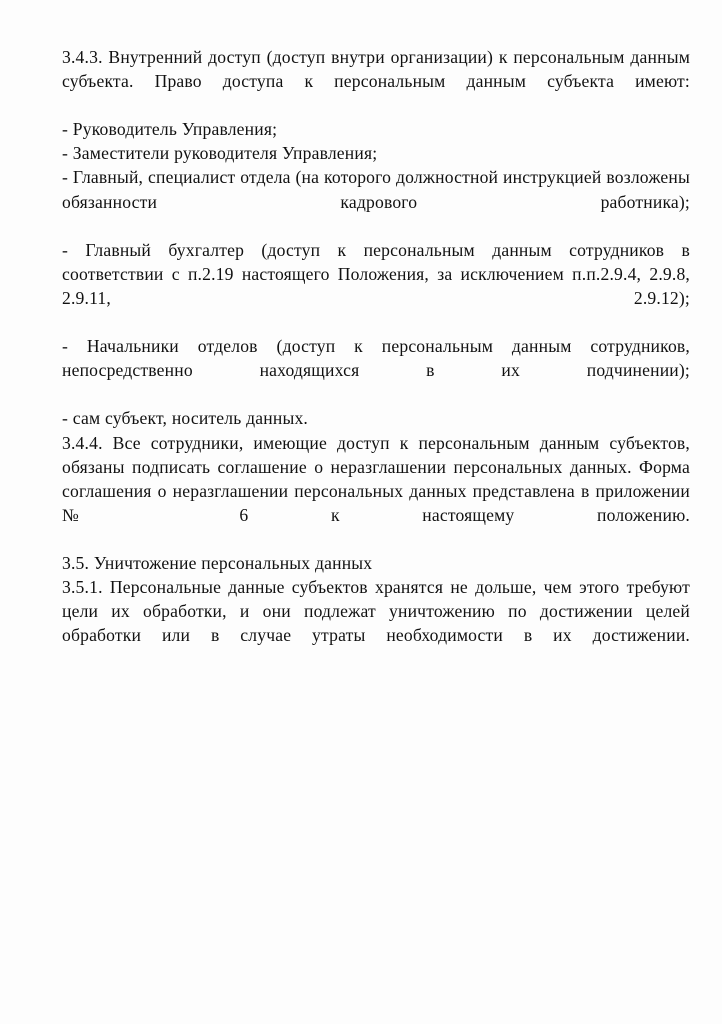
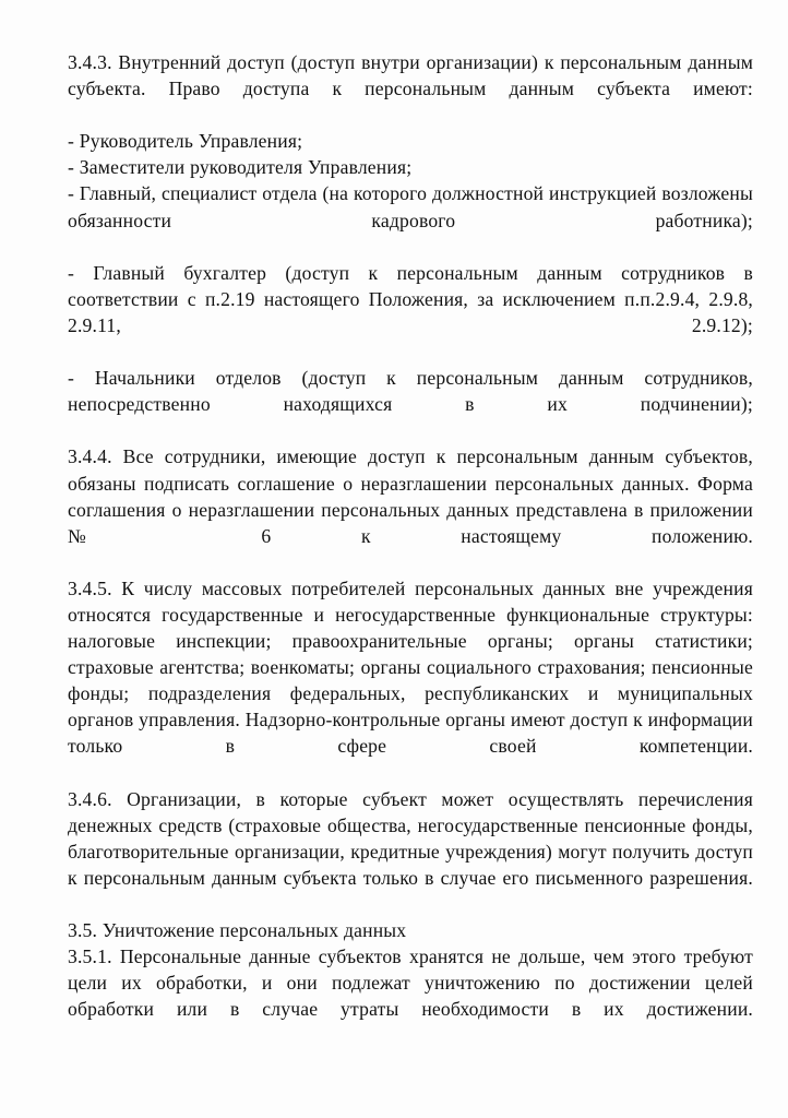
  3.4.3. Внутренний доступ (доступ внутри организации) к персональным данным субъекта. Право доступа к персональным данным субъекта имеют:
  - Руководитель Управления;
  - Заместители руководителя Управления;
  - Главный, специалист отдела (на которого должностной инструкцией возложены обязанности кадрового работника);
  - Главный бухгалтер (доступ к персональным данным сотрудников в соответствии с п.2.19 настоящего Положения, за исключением п.п.2.9.4, 2.9.8, 2.9.11, 2.9.12);
  - Начальники отделов (доступ к персональным данным сотрудников, непосредственно находящихся в их подчинении);
- - сам субъект, носитель данных.
  3.4.4. Все сотрудники, имеющие доступ к персональным данным субъектов, обязаны подписать соглашение о неразглашении персональных данных. Форма соглашения о неразглашении персональных данных представлена в приложении № 6 к настоящему положению.
+ 3.4.5. К числу массовых потребителей персональных данных вне учреждения относятся государственные и негосударственные функциональные структуры: налоговые инспекции; правоохранительные органы; органы статистики; страховые агентства; военкоматы; органы социального страхования; пенсионные фонды; подразделения федеральных, республиканских и муниципальных органов управления. Надзорно-контрольные органы имеют доступ к информации только в сфере своей компетенции.
+ 3.4.6. Организации, в которые субъект может осуществлять перечисления денежных средств (страховые общества, негосударственные пенсионные фонды, благотворительные организации, кредитные учреждения) могут получить доступ к персональным данным субъекта только в случае его письменного разрешения.
  3.5. Уничтожение персональных данных
  3.5.1. Персональные данные субъектов хранятся не дольше, чем этого требуют цели их обработки, и они подлежат уничтожению по достижении целей обработки или в случае утраты необходимости в их достижении.
